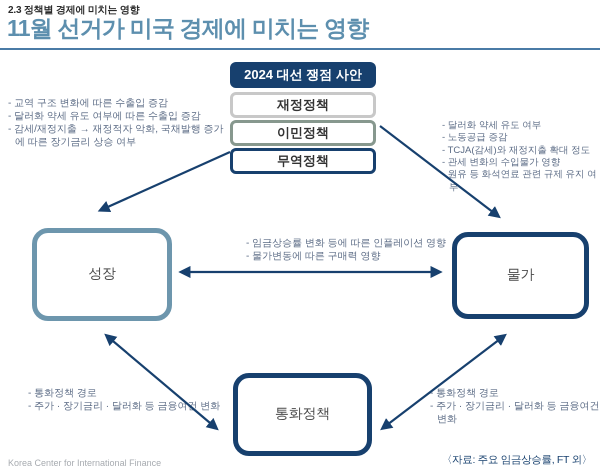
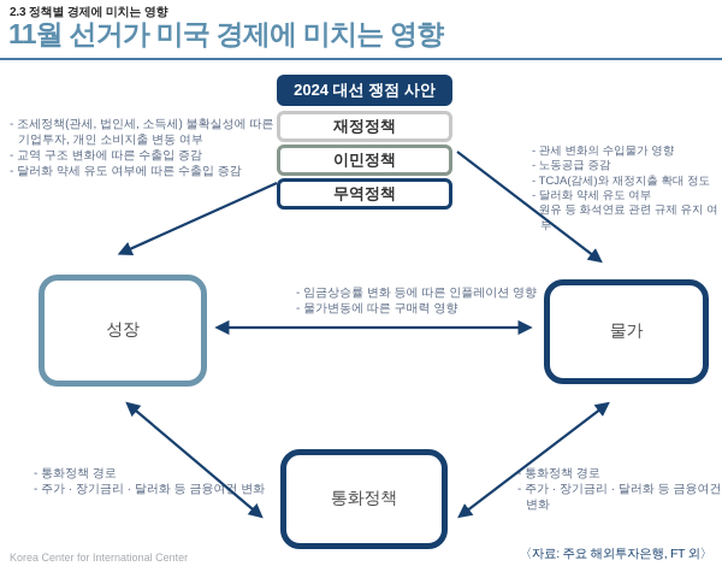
  2.3 정책별 경제에 미치는 영향
  11월 선거가 미국 경제에 미치는 영향
  2024 대선 쟁점 사안
  재정정책
  이민정책
  무역정책
+ - 조세정책(관세, 법인세, 소득세) 불확실성에 따른 기업투자, 개인 소비지출 변동 여부
  - 교역 구조 변화에 따른 수출입 증감
  - 달러화 약세 유도 여부에 따른 수출입 증감
- - 감세/재정지출 → 재정적자 악화, 국채발행 증가에 따른 장기금리 상승 여부
- - 달러화 약세 유도 여부
+ - 관세 변화의 수입물가 영향
  - 노동공급 증감
  - TCJA(감세)와 재정지출 확대 정도
- - 관세 변화의 수입물가 영향
+ - 달러화 약세 유도 여부
  원유 등 화석연료 관련 규제 유지 여부
  - 임금상승률 변화 등에 따른 인플레이션 영향
  - 물가변동에 따른 구매력 영향
  - 통화정책 경로
  - 주가 · 장기금리 · 달러화 등 금융여건 변화
  - 통화정책 경로
  - 주가 · 장기금리 · 달러화 등 금융여건 변화
  성장
  물가
  통화정책
- Korea Center for International Finance
+ Korea Center for International Center
- 〈자료: 주요 임금상승률, FT 외〉
+ 〈자료: 주요 해외투자은행, FT 외〉
